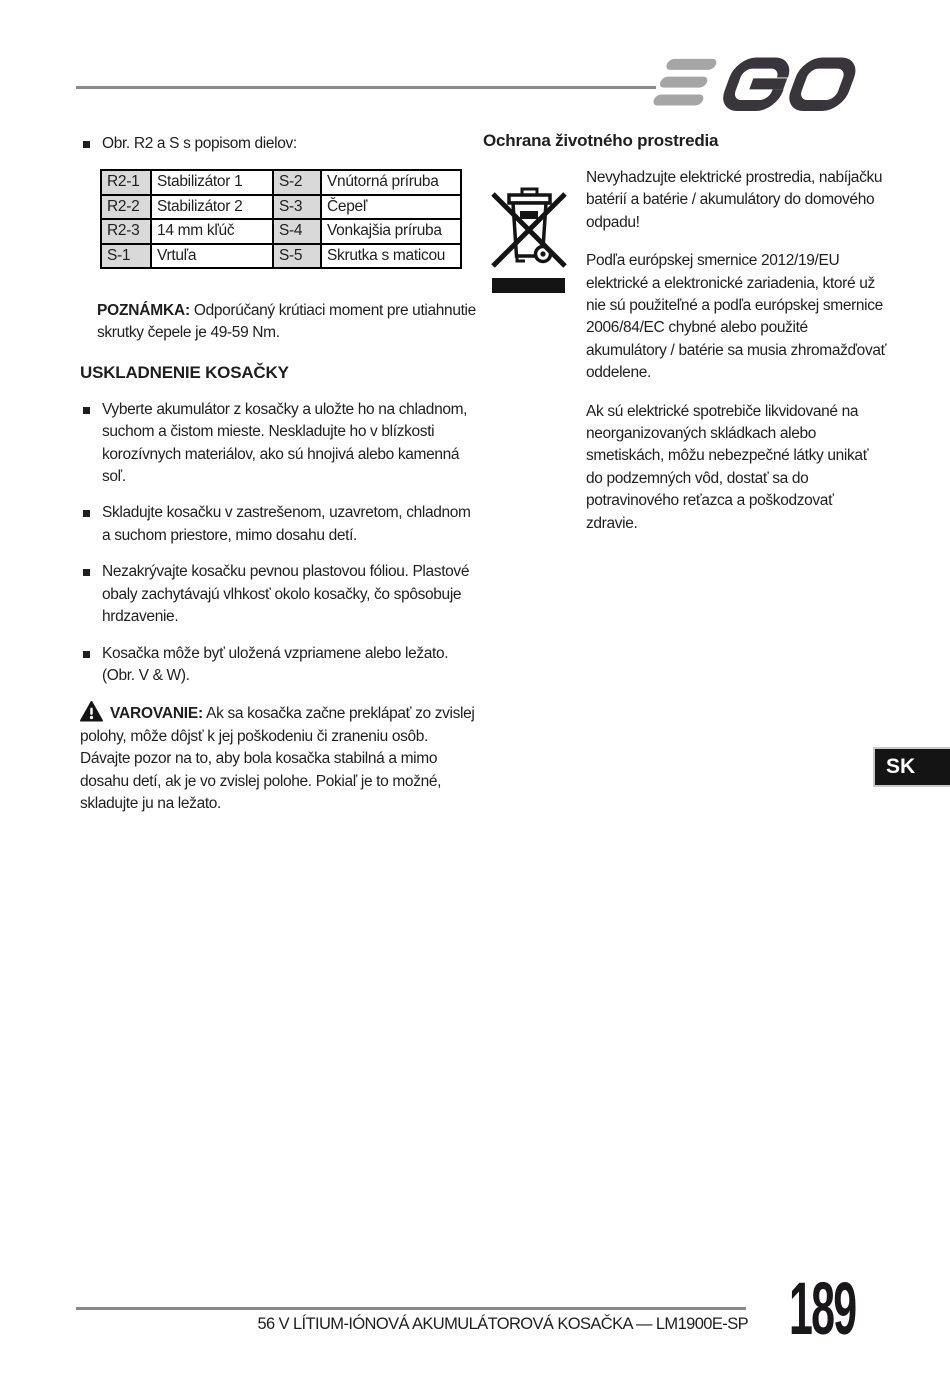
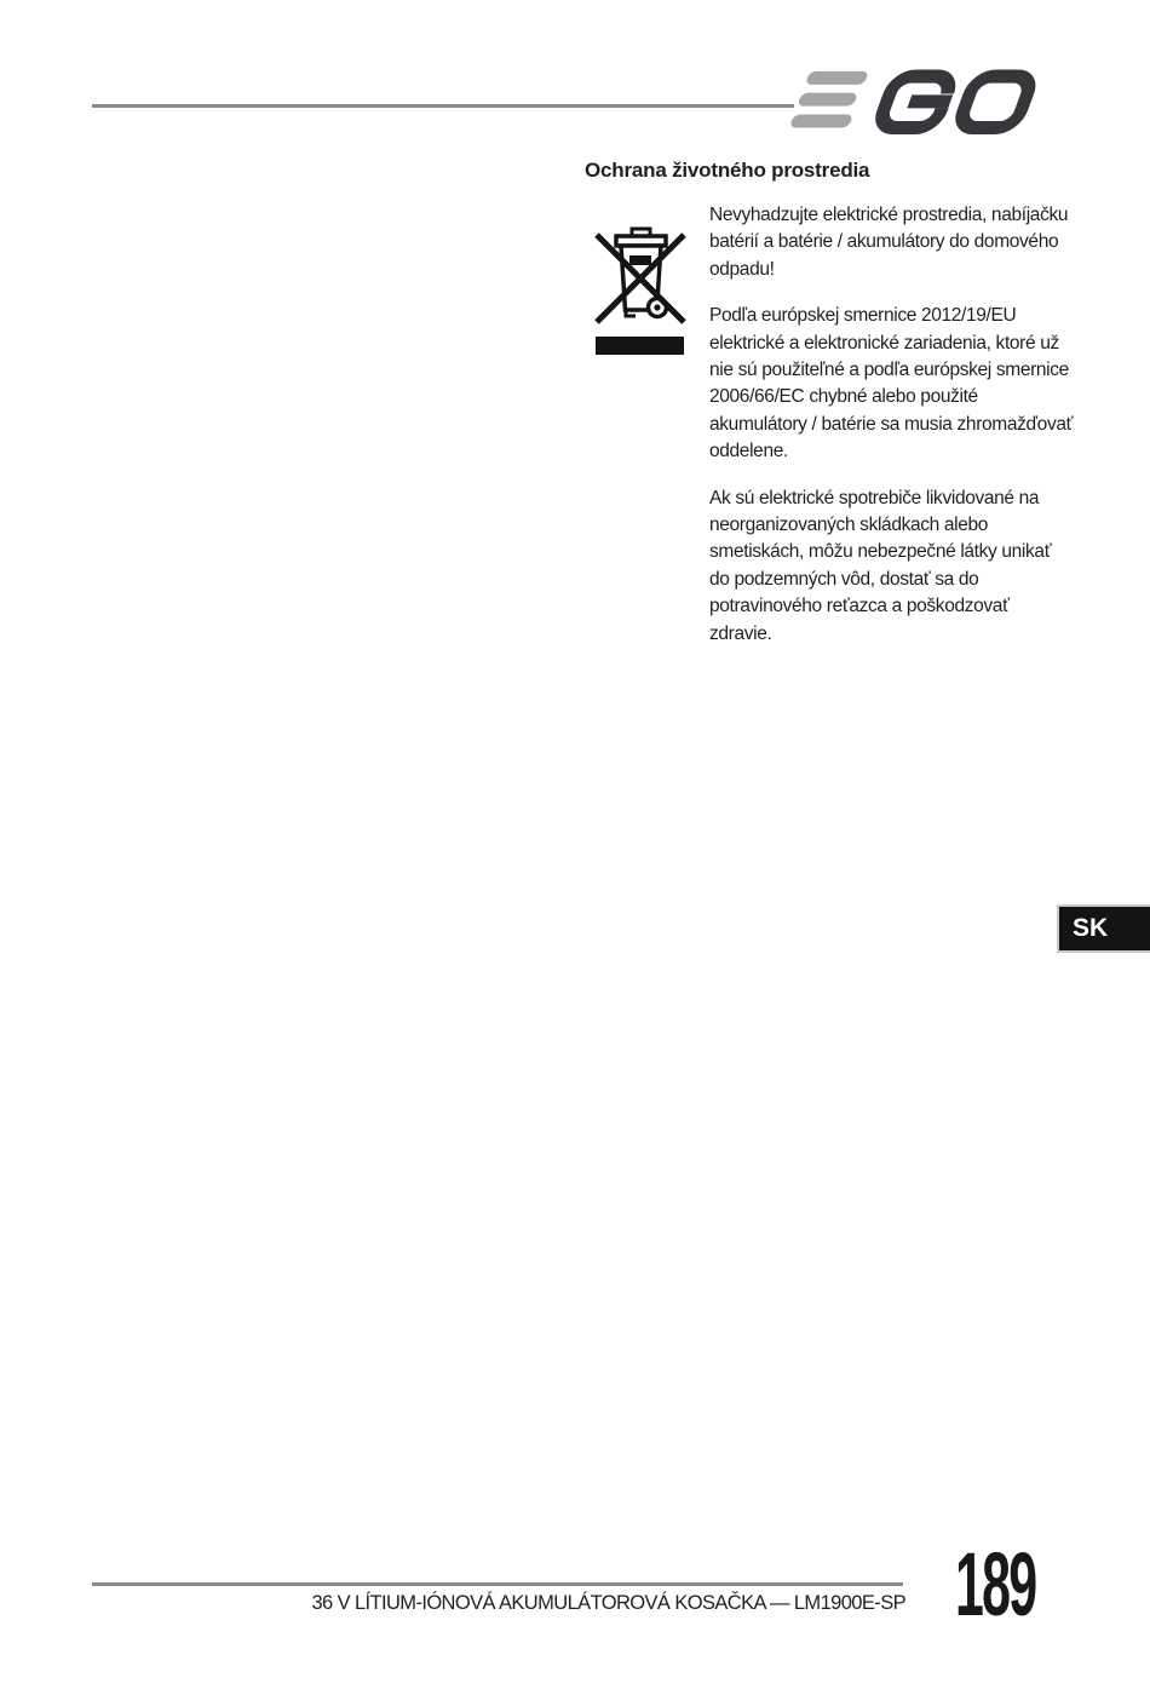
- Obr. R2 a S s popisom dielov:
- R2-1	Stabilizátor 1	S-2	Vnútorná príruba
- R2-2	Stabilizátor 2	S-3	Čepeľ
- R2-3	14 mm kľúč	S-4	Vonkajšia príruba
- S-1	Vrtuľa	S-5	Skrutka s maticou
- POZNÁMKA: Odporúčaný krútiaci moment pre utiahnutie skrutky čepele je 49-59 Nm.
- USKLADNENIE KOSAČKY
- Vyberte akumulátor z kosačky a uložte ho na chladnom, suchom a čistom mieste. Neskladujte ho v blízkosti korozívnych materiálov, ako sú hnojivá alebo kamenná soľ.
- Skladujte kosačku v zastrešenom, uzavretom, chladnom a suchom priestore, mimo dosahu detí.
- Nezakrývajte kosačku pevnou plastovou fóliou. Plastové obaly zachytávajú vlhkosť okolo kosačky, čo spôsobuje hrdzavenie.
- Kosačka môže byť uložená vzpriamene alebo ležato. (Obr. V & W).
- VAROVANIE: Ak sa kosačka začne preklápať zo zvislej polohy, môže dôjsť k jej poškodeniu či zraneniu osôb. Dávajte pozor na to, aby bola kosačka stabilná a mimo dosahu detí, ak je vo zvislej polohe. Pokiaľ je to možné, skladujte ju na ležato.
  Ochrana životného prostredia
  Nevyhadzujte elektrické prostredia, nabíjačku batérií a batérie / akumulátory do domového odpadu!
- Podľa európskej smernice 2012/19/EU elektrické a elektronické zariadenia, ktoré už nie sú použiteľné a podľa európskej smernice 2006/84/EC chybné alebo použité akumulátory / batérie sa musia zhromažďovať oddelene.
+ Podľa európskej smernice 2012/19/EU elektrické a elektronické zariadenia, ktoré už nie sú použiteľné a podľa európskej smernice 2006/66/EC chybné alebo použité akumulátory / batérie sa musia zhromažďovať oddelene.
  Ak sú elektrické spotrebiče likvidované na neorganizovaných skládkach alebo smetiskách, môžu nebezpečné látky unikať do podzemných vôd, dostať sa do potravinového reťazca a poškodzovať zdravie.
  SK
- 56 V LÍTIUM-IÓNOVÁ AKUMULÁTOROVÁ KOSAČKA — LM1900E-SP
+ 36 V LÍTIUM-IÓNOVÁ AKUMULÁTOROVÁ KOSAČKA — LM1900E-SP
  189
